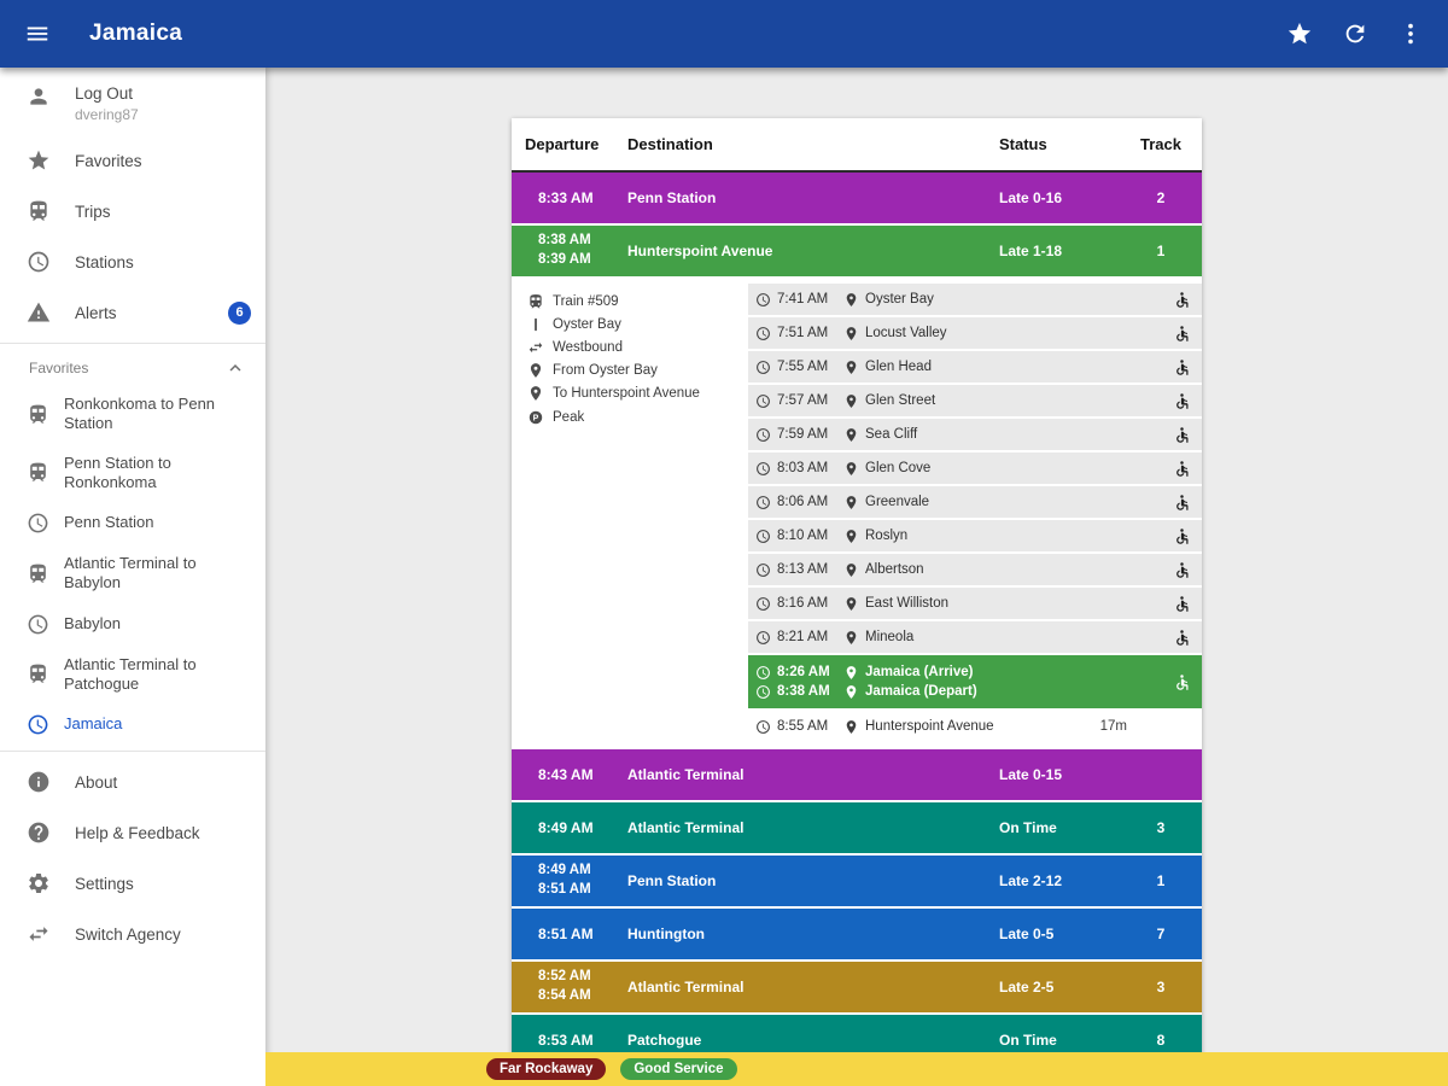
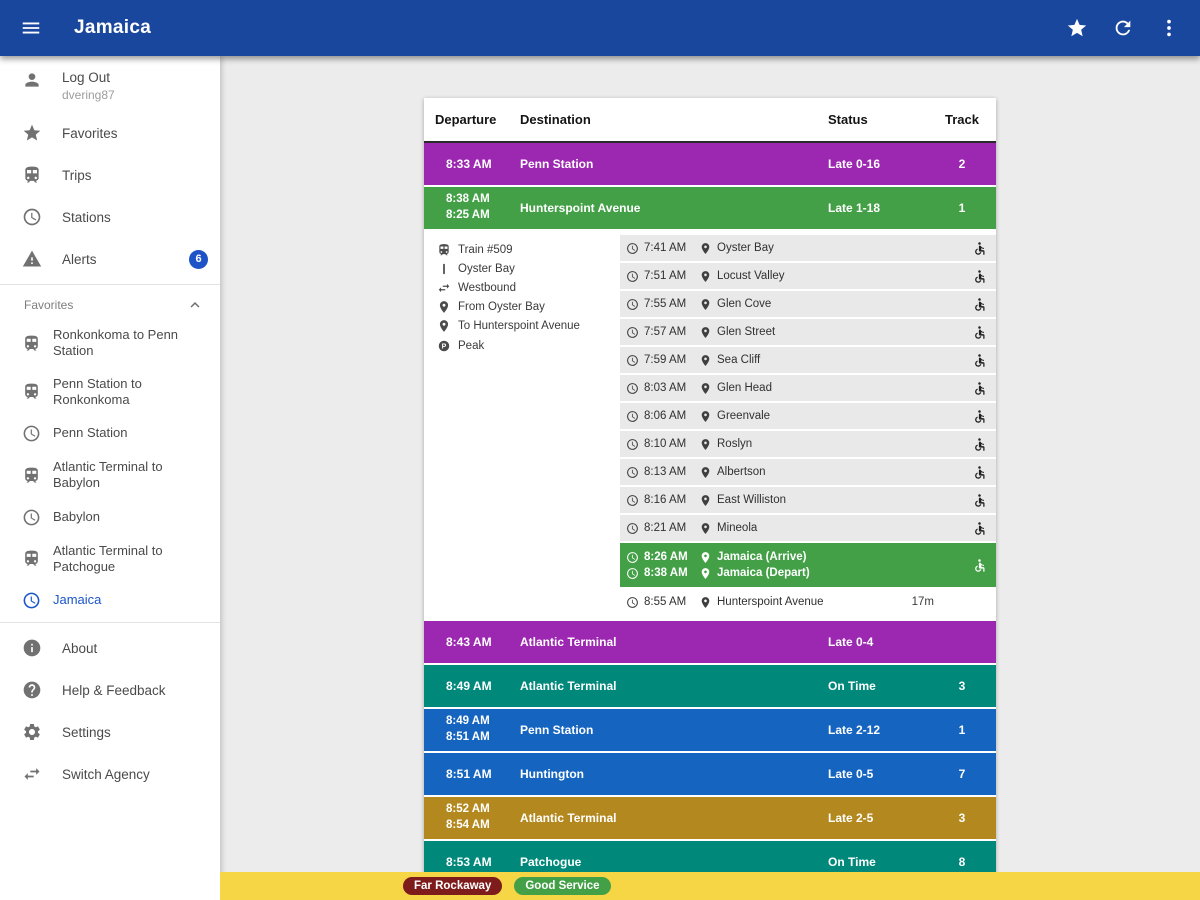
  Jamaica
  Log Out
  dvering87
  Favorites
  Trips
  Stations
  Alerts
  6
  Favorites
  Ronkonkoma to Penn Station
  Penn Station to Ronkonkoma
  Penn Station
  Atlantic Terminal to Babylon
  Babylon
  Atlantic Terminal to Patchogue
  Jamaica
  About
  Help & Feedback
  Settings
  Switch Agency
  Departure
  Destination
  Status
  Track
  8:33 AM
  Penn Station
  Late 0-16
  2
  8:38 AM
- 8:39 AM
+ 8:25 AM
  Hunterspoint Avenue
  Late 1-18
  1
  Train #509
  Oyster Bay
  Westbound
  From Oyster Bay
  To Hunterspoint Avenue
  Peak
  7:41 AM
  Oyster Bay
  7:51 AM
  Locust Valley
  7:55 AM
- Glen Head
+ Glen Cove
  7:57 AM
  Glen Street
  7:59 AM
  Sea Cliff
  8:03 AM
- Glen Cove
+ Glen Head
  8:06 AM
  Greenvale
  8:10 AM
  Roslyn
  8:13 AM
  Albertson
  8:16 AM
  East Williston
  8:21 AM
  Mineola
  8:26 AM
  Jamaica (Arrive)
  8:38 AM
  Jamaica (Depart)
  8:55 AM
  Hunterspoint Avenue
  17m
  8:43 AM
  Atlantic Terminal
- Late 0-15
+ Late 0-4
  8:49 AM
  Atlantic Terminal
  On Time
  3
  8:49 AM
  8:51 AM
  Penn Station
  Late 2-12
  1
  8:51 AM
  Huntington
  Late 0-5
  7
  8:52 AM
  8:54 AM
  Atlantic Terminal
  Late 2-5
  3
  8:53 AM
  Patchogue
  On Time
  8
  Far Rockaway
  Good Service
